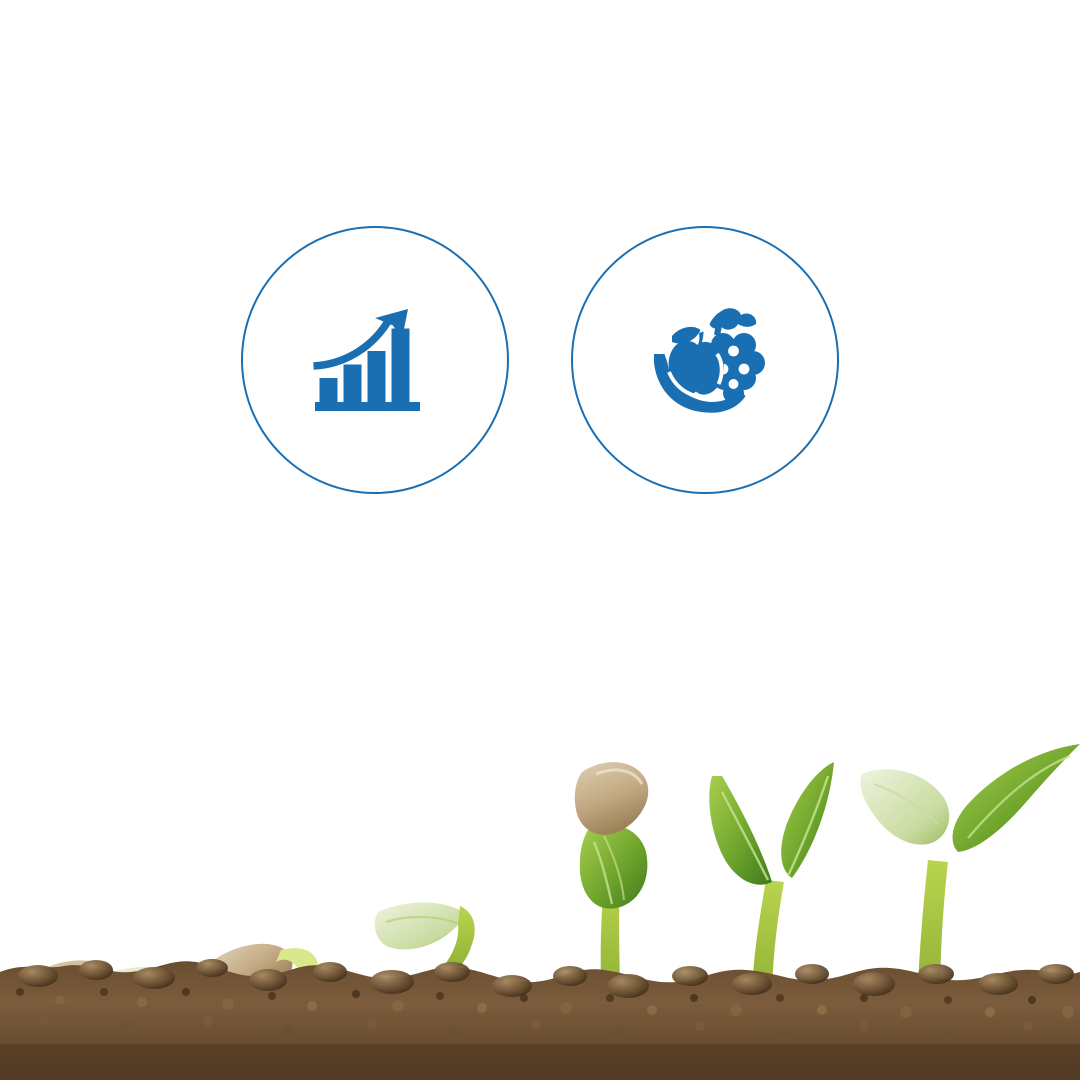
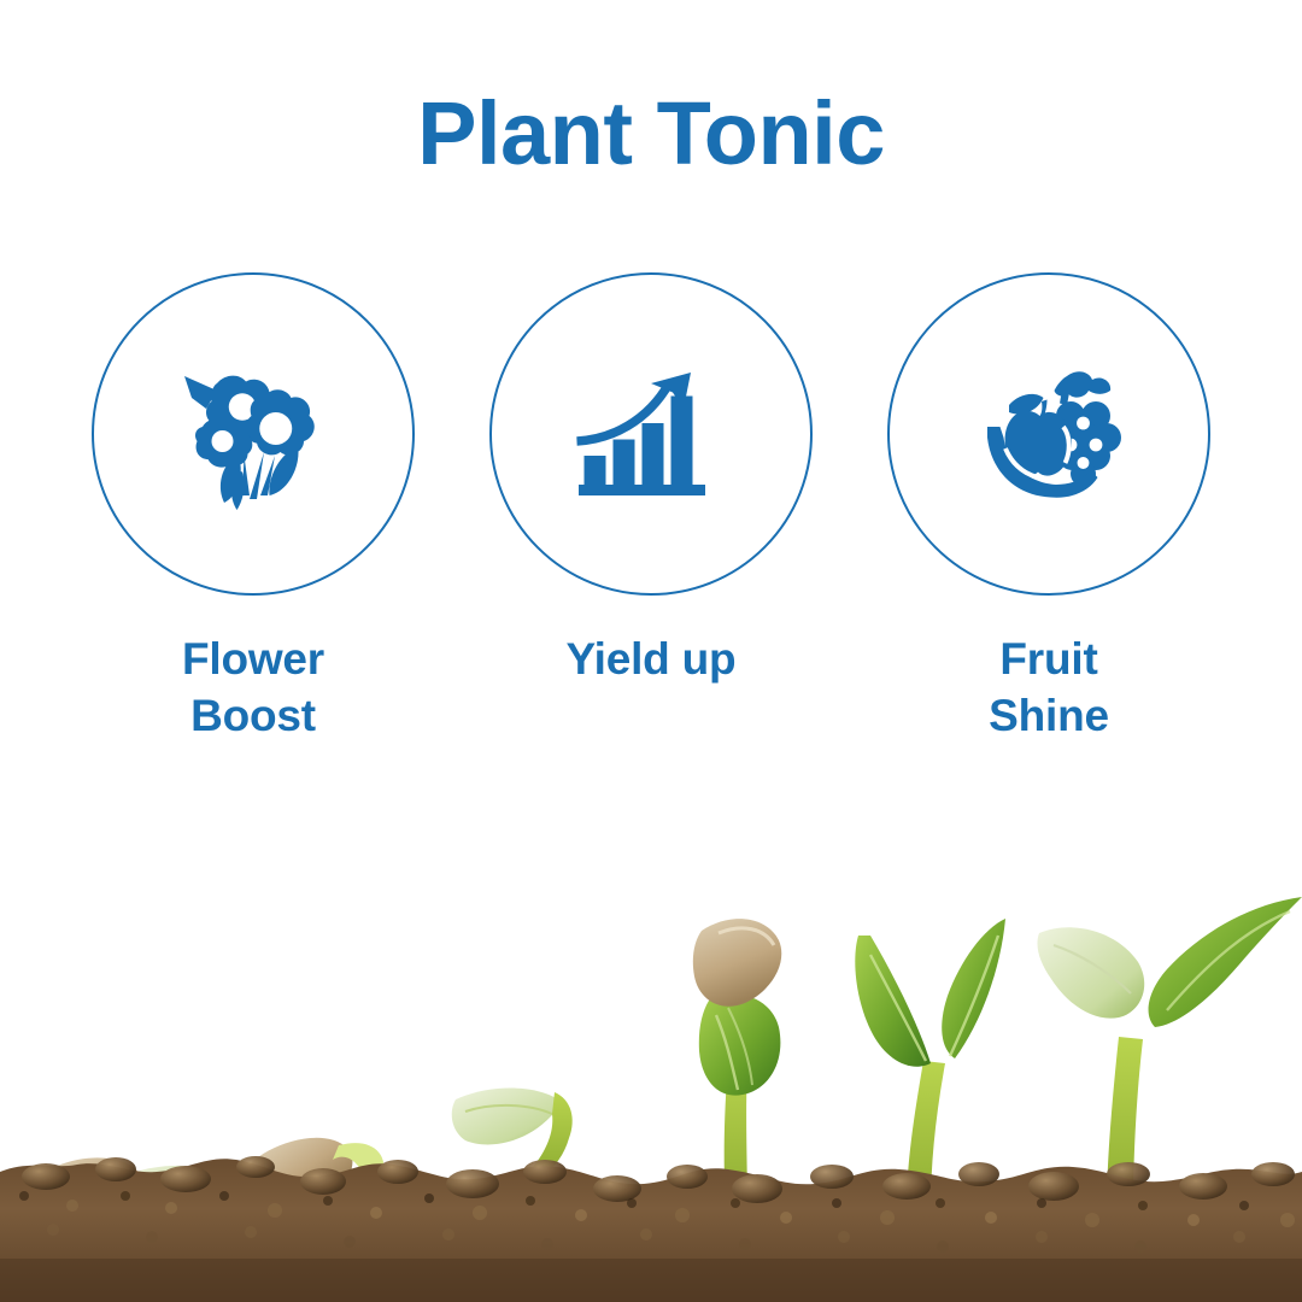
+ Plant Tonic
+ Flower
+ Boost
+ Yield up
+ Fruit
+ Shine
